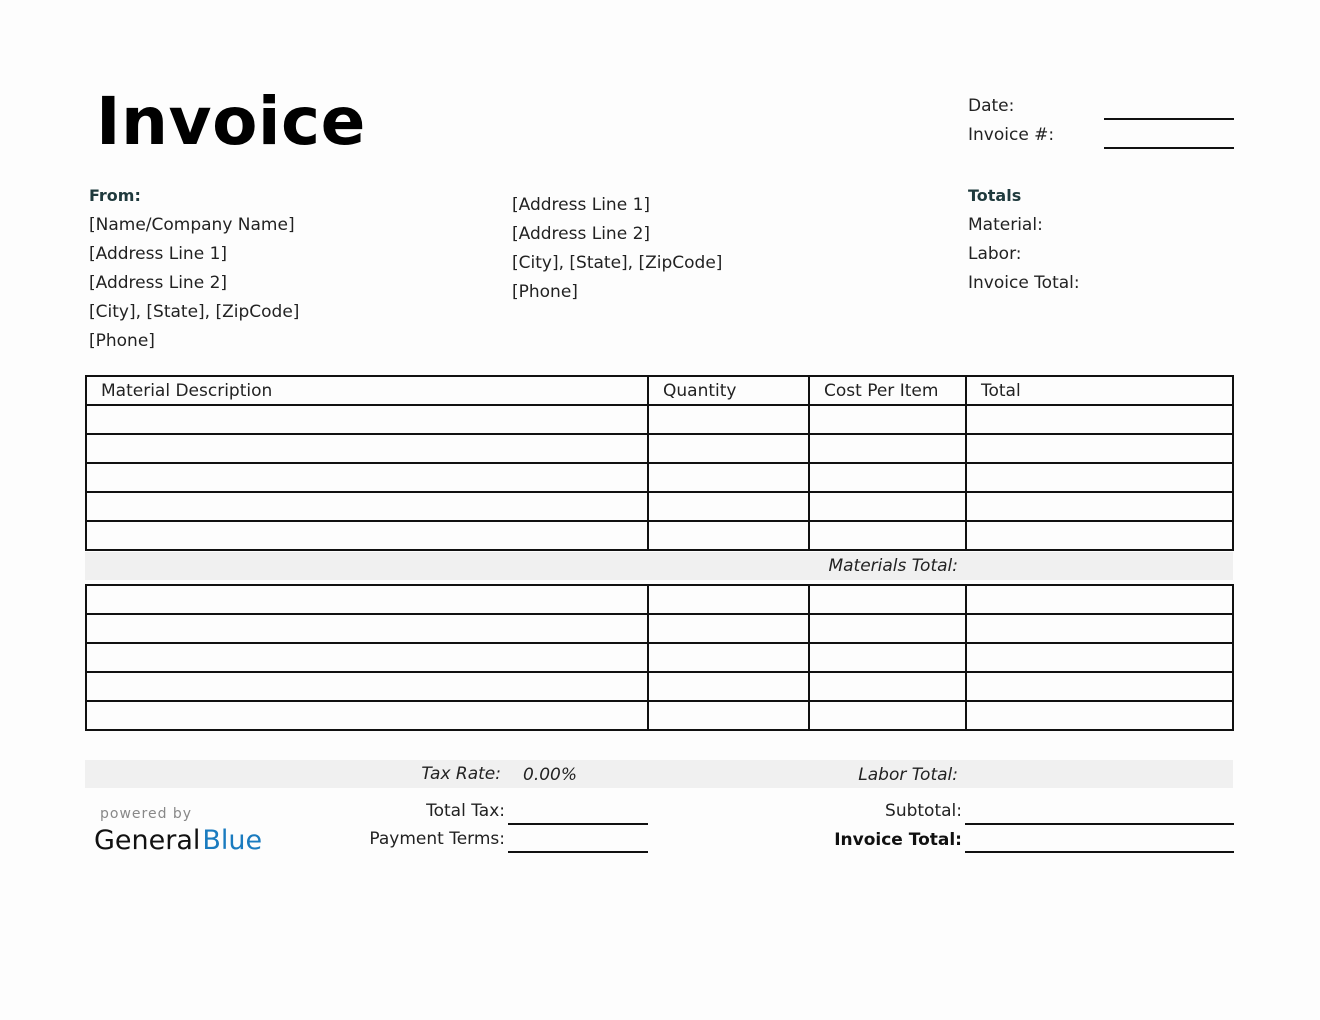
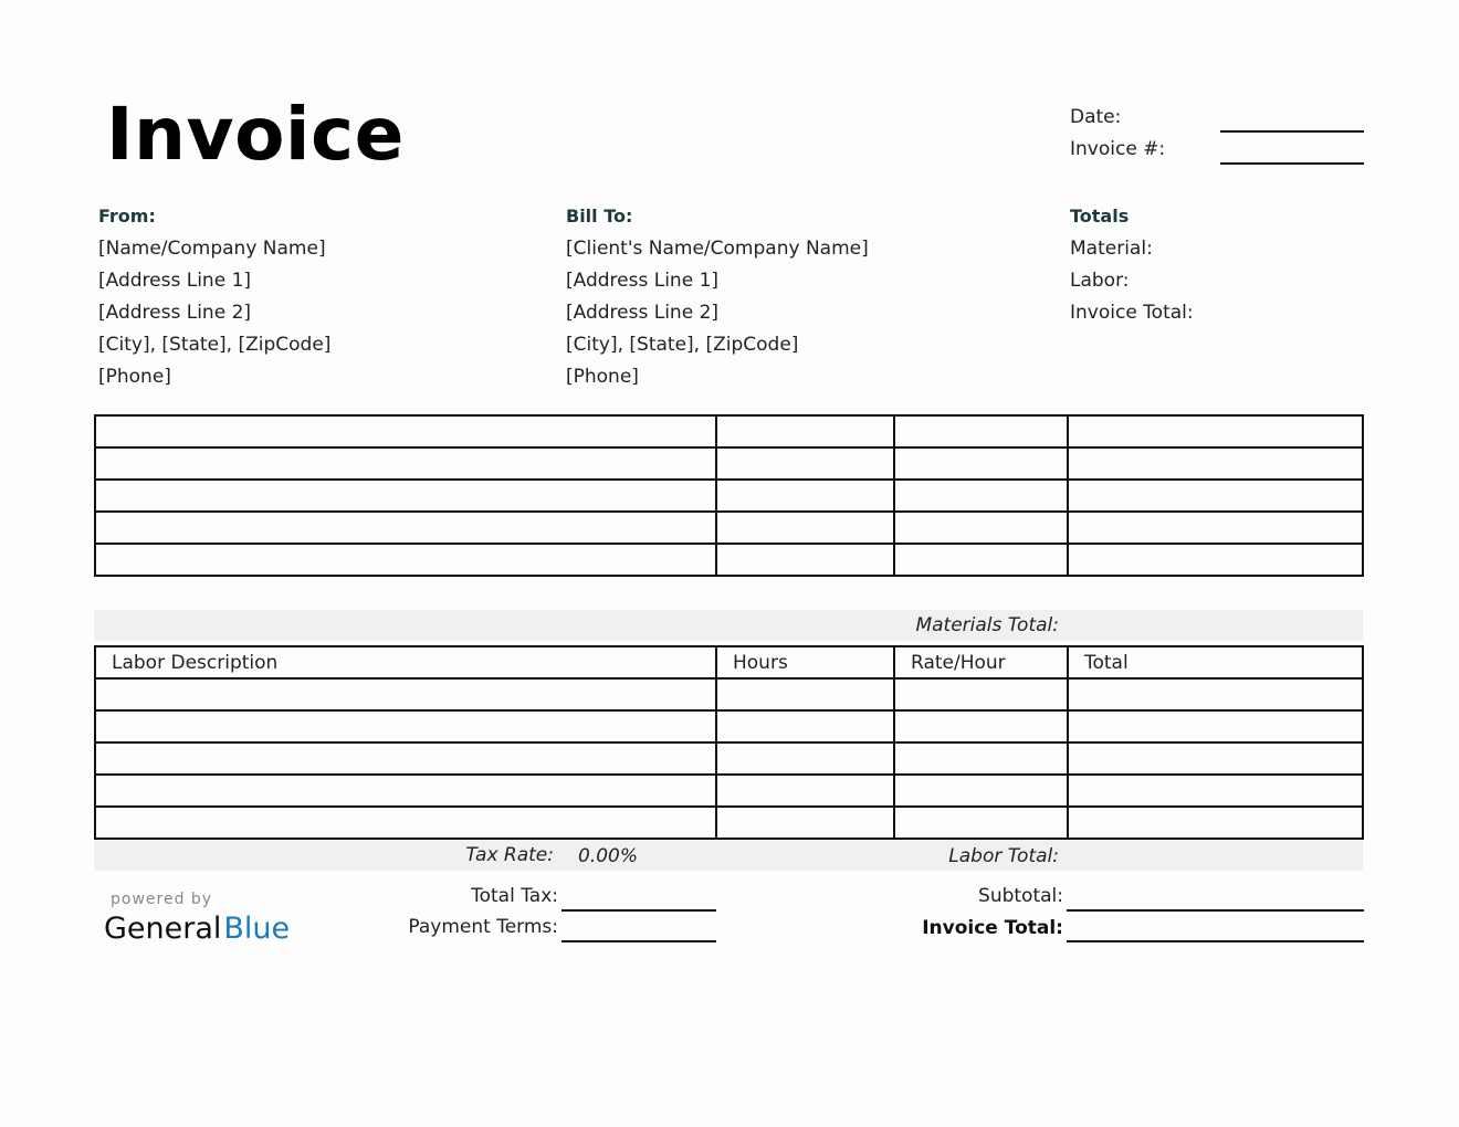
  Invoice
  Date:
  Invoice #:
  From:
  [Name/Company Name]
  [Address Line 1]
  [Address Line 2]
  [City], [State], [ZipCode]
  [Phone]
+ Bill To:
+ [Client's Name/Company Name]
  [Address Line 1]
  [Address Line 2]
  [City], [State], [ZipCode]
  [Phone]
  Totals
  Material:
  Labor:
  Invoice Total:
- Material Description	Quantity	Cost Per Item	Total
  Materials Total:
+ Labor Description	Hours	Rate/Hour	Total
  Tax Rate:
  0.00%
  Labor Total:
  Total Tax:
  Payment Terms:
  Subtotal:
  Invoice Total:
  powered by
  GeneralBlue
